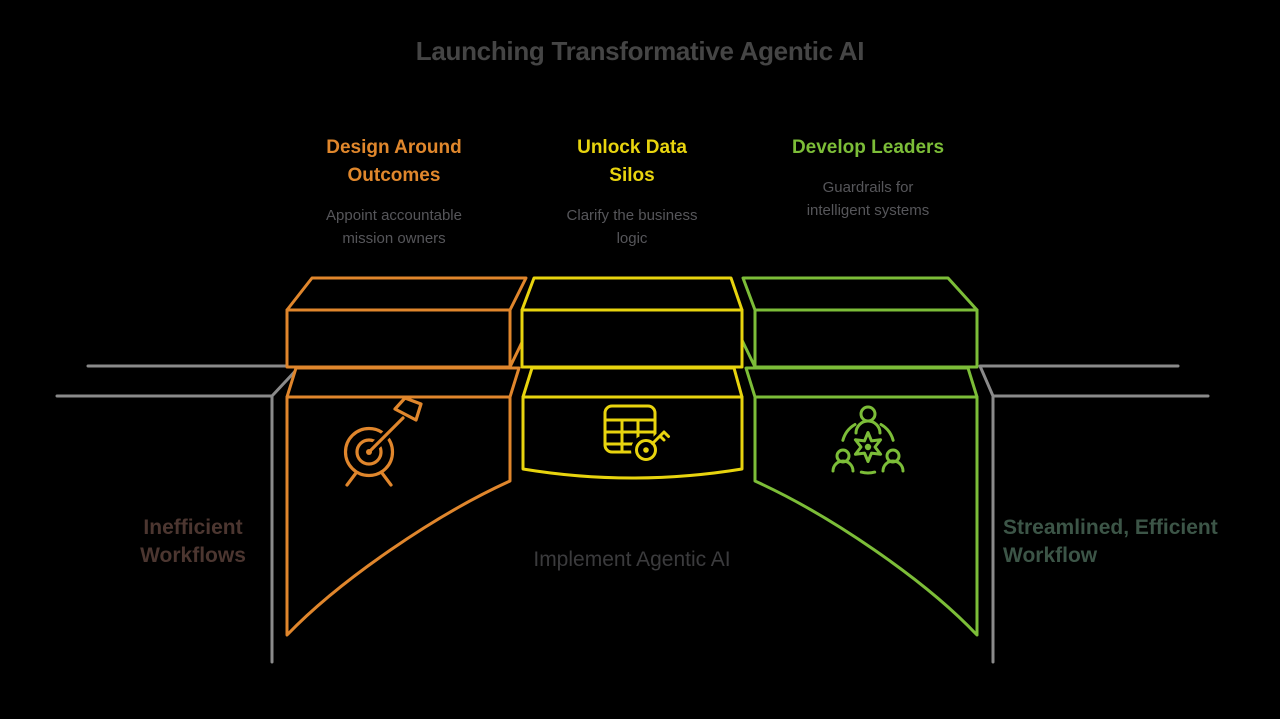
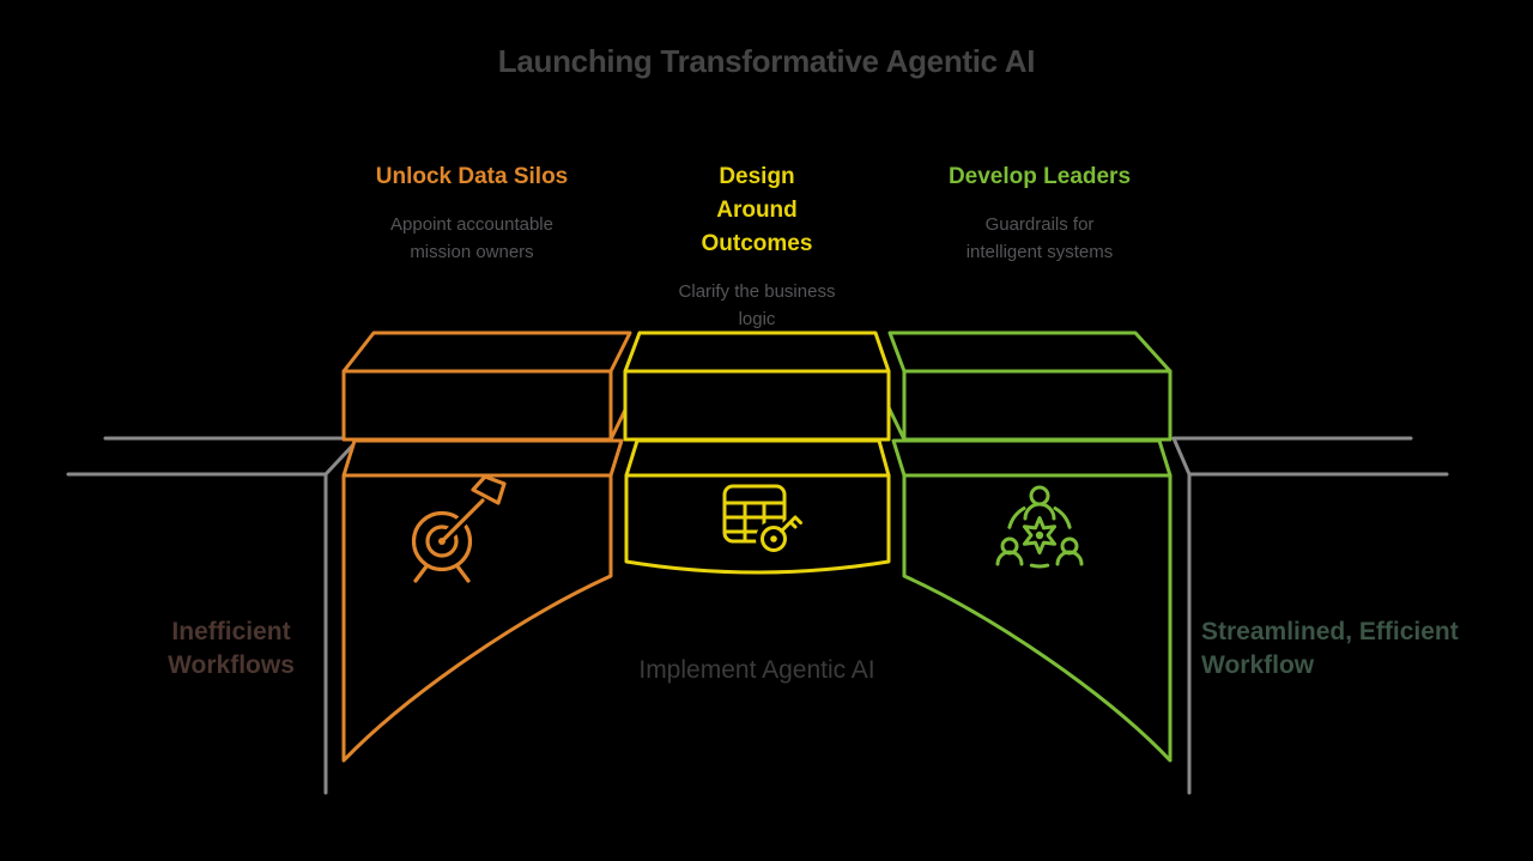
  Launching Transformative Agentic AI
- Design Around Outcomes
+ Unlock Data Silos
  Appoint accountable mission owners
- Unlock Data Silos
+ Design Around Outcomes
  Clarify the business logic
  Develop Leaders
  Guardrails for intelligent systems
  Inefficient Workflows
  Implement Agentic AI
  Streamlined, Efficient Workflow
